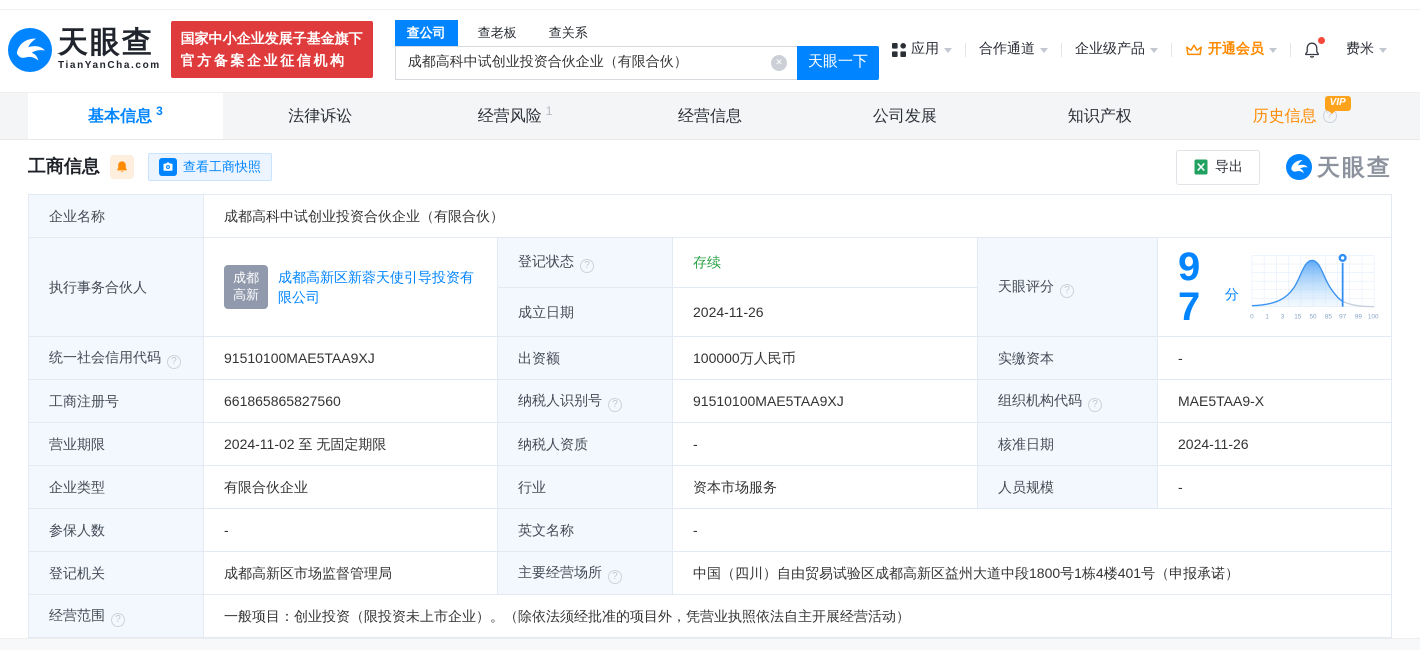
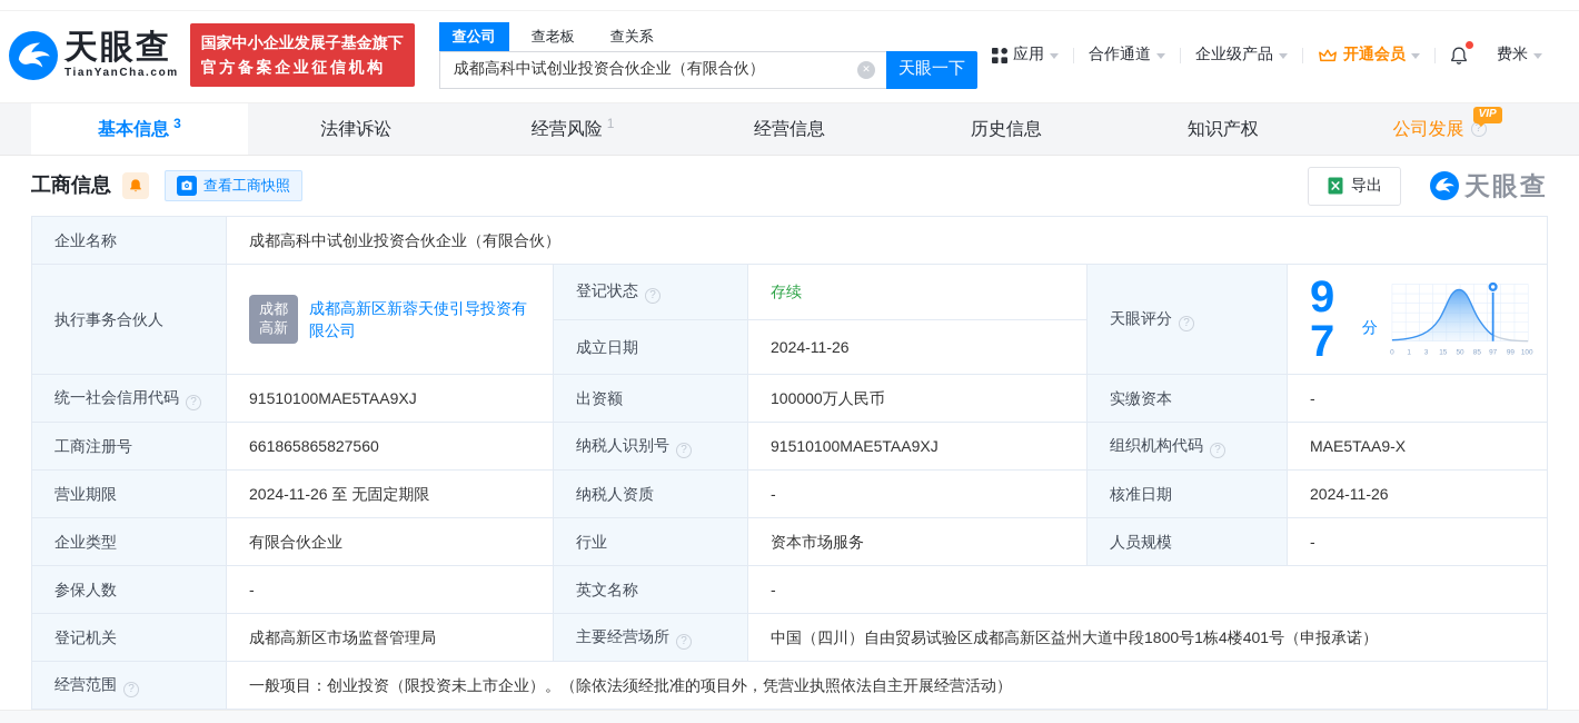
  天眼查
  TianYanCha.com
  国家中小企业发展子基金旗下
  官方备案企业征信机构
  查公司
  查老板
  查关系
  成都高科中试创业投资合伙企业（有限合伙）
  天眼一下
  应用
  合作通道
  企业级产品
  开通会员
  费米
  基本信息
  3
  法律诉讼
  经营风险
  1
  经营信息
- 公司发展
+ 历史信息
  知识产权
- 历史信息
+ 公司发展
  VIP
  工商信息
  查看工商快照
  导出
  天眼查
  企业名称	成都高科中试创业投资合伙企业（有限合伙）
  执行事务合伙人	成都 高新 成都高新区新蓉天使引导投资有限公司	登记状态	存续	天眼评分	97 分
  成立日期	2024-11-26
  统一社会信用代码	91510100MAE5TAA9XJ	出资额	100000万人民币	实缴资本	-
  工商注册号	661865865827560	纳税人识别号	91510100MAE5TAA9XJ	组织机构代码	MAE5TAA9-X
- 营业期限	2024-11-02 至 无固定期限	纳税人资质	-	核准日期	2024-11-26
+ 营业期限	2024-11-26 至 无固定期限	纳税人资质	-	核准日期	2024-11-26
  企业类型	有限合伙企业	行业	资本市场服务	人员规模	-
  参保人数	-	英文名称	-
  登记机关	成都高新区市场监督管理局	主要经营场所	中国（四川）自由贸易试验区成都高新区益州大道中段1800号1栋4楼401号（申报承诺）
  经营范围	一般项目：创业投资（限投资未上市企业）。（除依法须经批准的项目外，凭营业执照依法自主开展经营活动）
